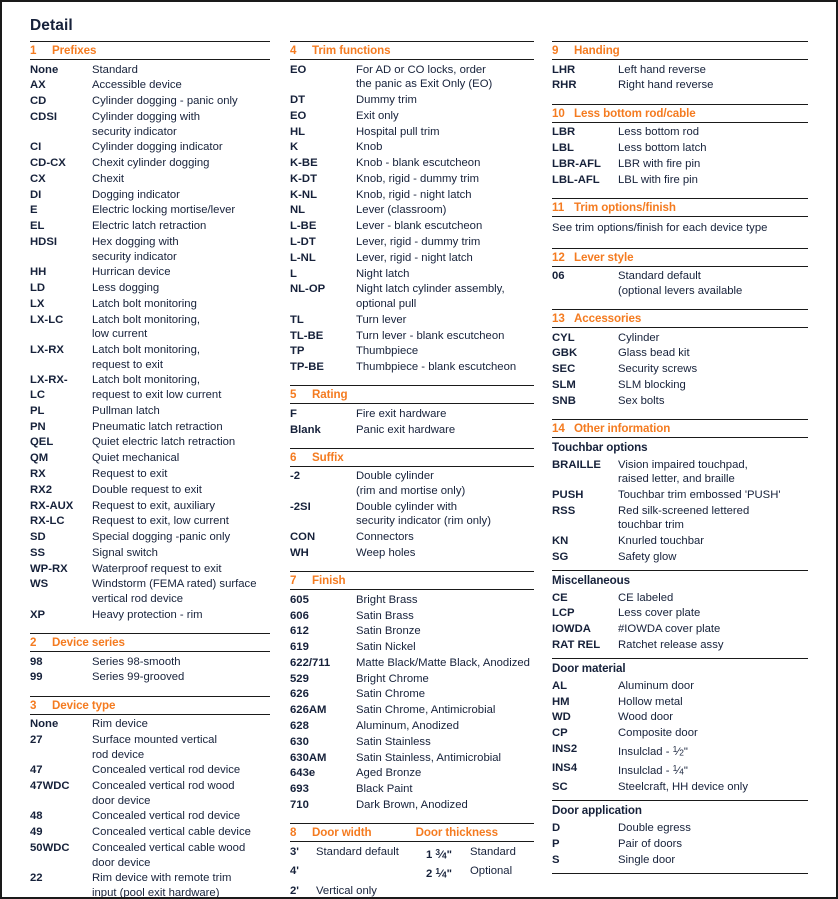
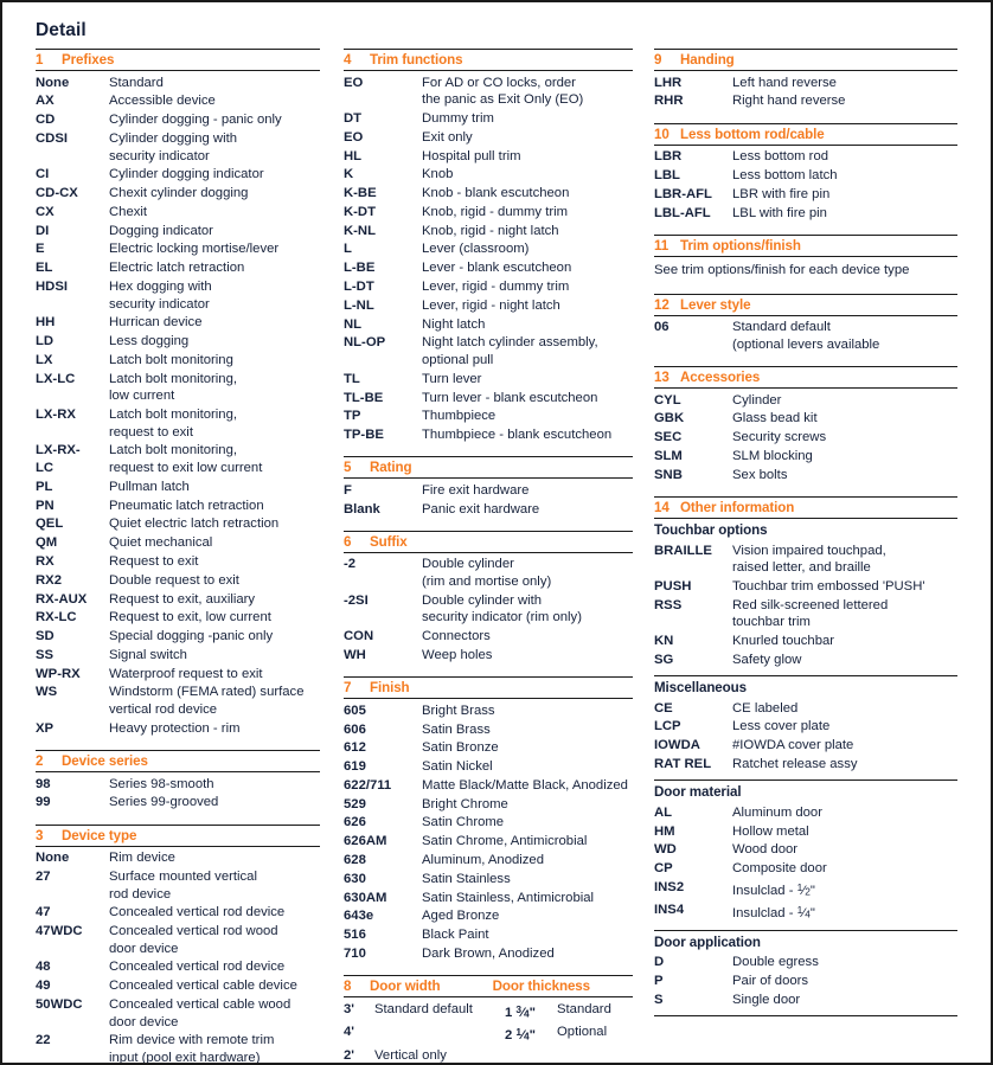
  Detail
  1
  Prefixes
  None
  Standard
  AX
  Accessible device
  CD
  Cylinder dogging - panic only
  CDSI
  Cylinder dogging with
  security indicator
  CI
  Cylinder dogging indicator
  CD-CX
  Chexit cylinder dogging
  CX
  Chexit
  DI
  Dogging indicator
  E
  Electric locking mortise/lever
  EL
  Electric latch retraction
  HDSI
  Hex dogging with
  security indicator
  HH
  Hurrican device
  LD
  Less dogging
  LX
  Latch bolt monitoring
  LX-LC
  Latch bolt monitoring,
  low current
  LX-RX
  Latch bolt monitoring,
  request to exit
  LX-RX-
  LC
  Latch bolt monitoring,
  request to exit low current
  PL
  Pullman latch
  PN
  Pneumatic latch retraction
  QEL
  Quiet electric latch retraction
  QM
  Quiet mechanical
  RX
  Request to exit
  RX2
  Double request to exit
  RX-AUX
  Request to exit, auxiliary
  RX-LC
  Request to exit, low current
  SD
  Special dogging -panic only
  SS
  Signal switch
  WP-RX
  Waterproof request to exit
  WS
  Windstorm (FEMA rated) surface
  vertical rod device
  XP
  Heavy protection - rim
  2
  Device series
  98
  Series 98-smooth
  99
  Series 99-grooved
  3
  Device type
  None
  Rim device
  27
  Surface mounted vertical
  rod device
  47
  Concealed vertical rod device
  47WDC
  Concealed vertical rod wood
  door device
  48
  Concealed vertical rod device
  49
  Concealed vertical cable device
  50WDC
  Concealed vertical cable wood
  door device
  22
  Rim device with remote trim
  input (pool exit hardware)
  4
  Trim functions
  EO
  For AD or CO locks, order
  the panic as Exit Only (EO)
  DT
  Dummy trim
  EO
  Exit only
  HL
  Hospital pull trim
  K
  Knob
  K-BE
  Knob - blank escutcheon
  K-DT
  Knob, rigid - dummy trim
  K-NL
  Knob, rigid - night latch
- NL
+ L
  Lever (classroom)
  L-BE
  Lever - blank escutcheon
  L-DT
  Lever, rigid - dummy trim
  L-NL
  Lever, rigid - night latch
- L
+ NL
  Night latch
  NL-OP
  Night latch cylinder assembly,
  optional pull
  TL
  Turn lever
  TL-BE
  Turn lever - blank escutcheon
  TP
  Thumbpiece
  TP-BE
  Thumbpiece - blank escutcheon
  5
  Rating
  F
  Fire exit hardware
  Blank
  Panic exit hardware
  6
  Suffix
  -2
  Double cylinder
  (rim and mortise only)
  -2SI
  Double cylinder with
  security indicator (rim only)
  CON
  Connectors
  WH
  Weep holes
  7
  Finish
  605
  Bright Brass
  606
  Satin Brass
  612
  Satin Bronze
  619
  Satin Nickel
  622/711
  Matte Black/Matte Black, Anodized
  529
  Bright Chrome
  626
  Satin Chrome
  626AM
  Satin Chrome, Antimicrobial
  628
  Aluminum, Anodized
  630
  Satin Stainless
  630AM
  Satin Stainless, Antimicrobial
  643e
  Aged Bronze
- 693
+ 516
  Black Paint
  710
  Dark Brown, Anodized
  8
  Door width
  Door thickness
  3'
  Standard default
  1 3⁄4"
  Standard
  4'
  2 1⁄4"
  Optional
  2'
  Vertical only
  9
  Handing
  LHR
  Left hand reverse
  RHR
  Right hand reverse
  10
  Less bottom rod/cable
  LBR
  Less bottom rod
  LBL
  Less bottom latch
  LBR-AFL
  LBR with fire pin
  LBL-AFL
  LBL with fire pin
  11
  Trim options/finish
  See trim options/finish for each device type
  12
  Lever style
  06
  Standard default
  (optional levers available
  13
  Accessories
  CYL
  Cylinder
  GBK
  Glass bead kit
  SEC
  Security screws
  SLM
  SLM blocking
  SNB
  Sex bolts
  14
  Other information
  Touchbar options
  BRAILLE
  Vision impaired touchpad,
  raised letter, and braille
  PUSH
  Touchbar trim embossed 'PUSH'
  RSS
  Red silk-screened lettered
  touchbar trim
  KN
  Knurled touchbar
  SG
  Safety glow
  Miscellaneous
  CE
  CE labeled
  LCP
  Less cover plate
  IOWDA
  #IOWDA cover plate
  RAT REL
  Ratchet release assy
  Door material
  AL
  Aluminum door
  HM
  Hollow metal
  WD
  Wood door
  CP
  Composite door
  INS2
  Insulclad - 1⁄2"
  INS4
  Insulclad - 1⁄4"
- SC
- Steelcraft, HH device only
  Door application
  D
  Double egress
  P
  Pair of doors
  S
  Single door
